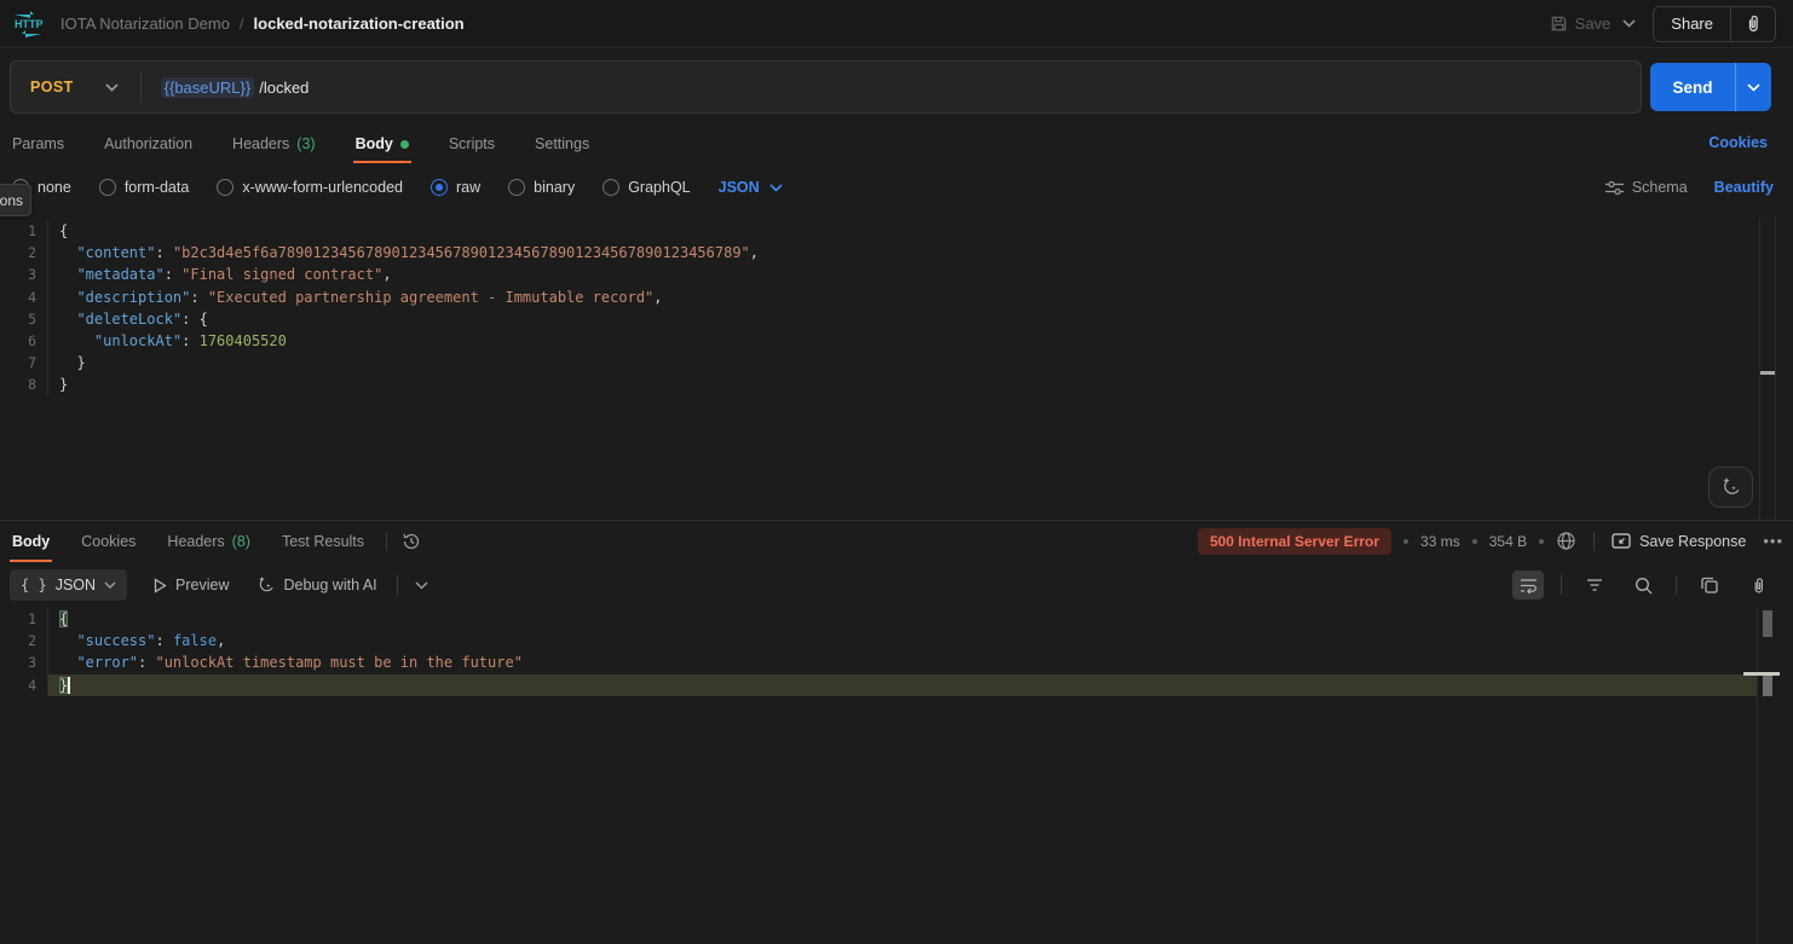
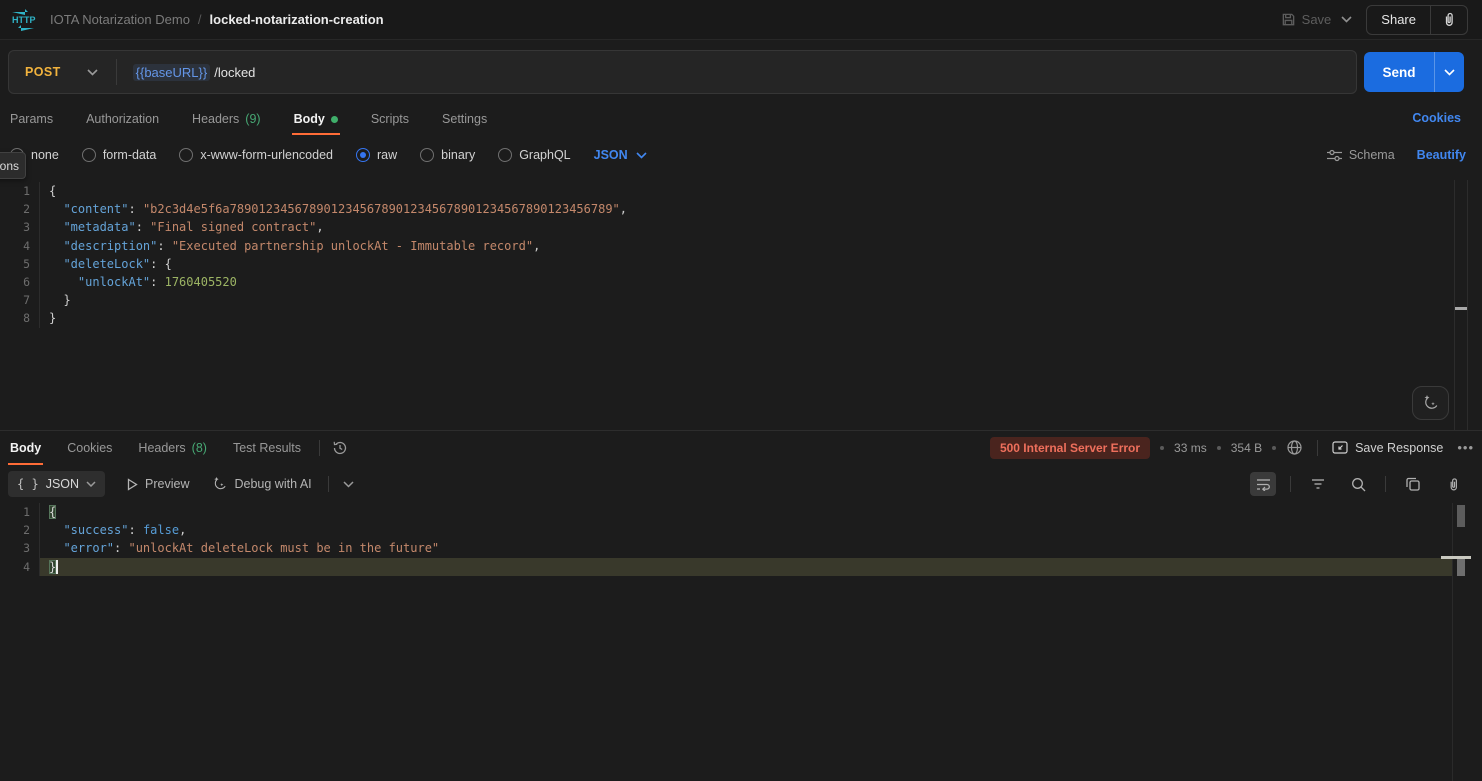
  HTTP
  IOTA Notarization Demo
  /
  locked-notarization-creation
  Save
  Share
  POST
  {{baseURL}}
  /locked
  Send
  Params
  Authorization
  Headers
- (3)
+ (9)
  Body
  Scripts
  Settings
  Cookies
  none
  form-data
  x-www-form-urlencoded
  raw
  binary
  GraphQL
  JSON
  Schema
  Beautify
  ons
  1
  {
  2
  "content": "b2c3d4e5f6a78901234567890123456789012345678901234567890123456789",
  3
  "metadata": "Final signed contract",
  4
- "description": "Executed partnership agreement - Immutable record",
+ "description": "Executed partnership unlockAt - Immutable record",
  5
  "deleteLock": {
  6
  "unlockAt": 1760405520
  7
  }
  8
  }
  Body
  Cookies
  Headers
  (8)
  Test Results
  500 Internal Server Error
  33 ms
  354 B
  Save Response
  •••
  { }
  JSON
  Preview
  Debug with AI
  1
  {
  2
  "success": false,
  3
- "error": "unlockAt timestamp must be in the future"
+ "error": "unlockAt deleteLock must be in the future"
  4
  }
